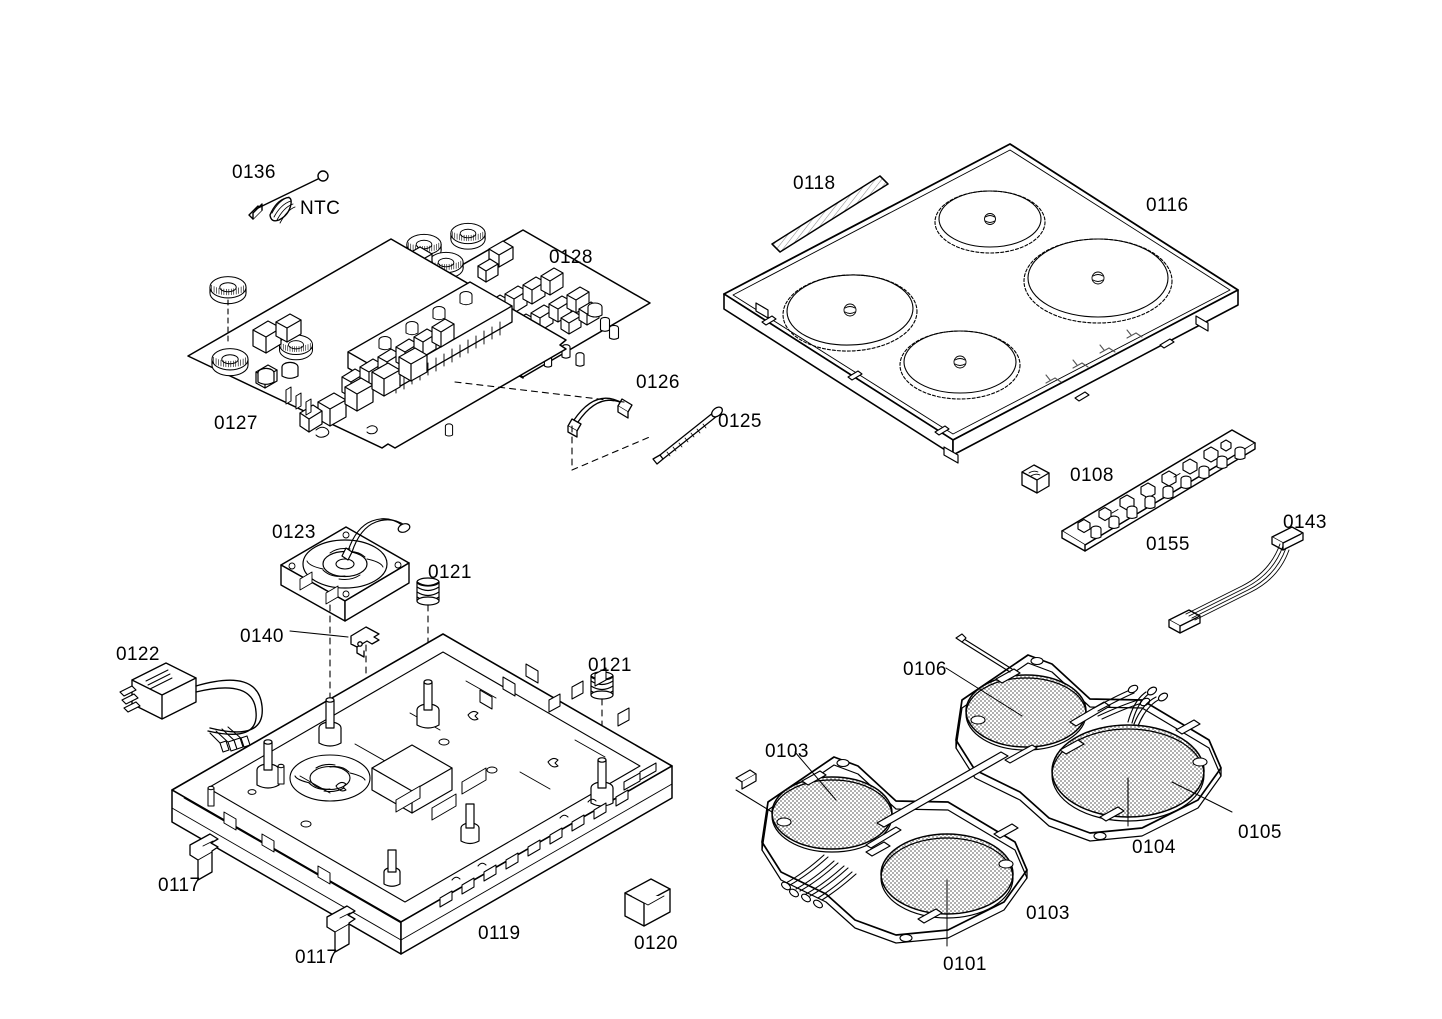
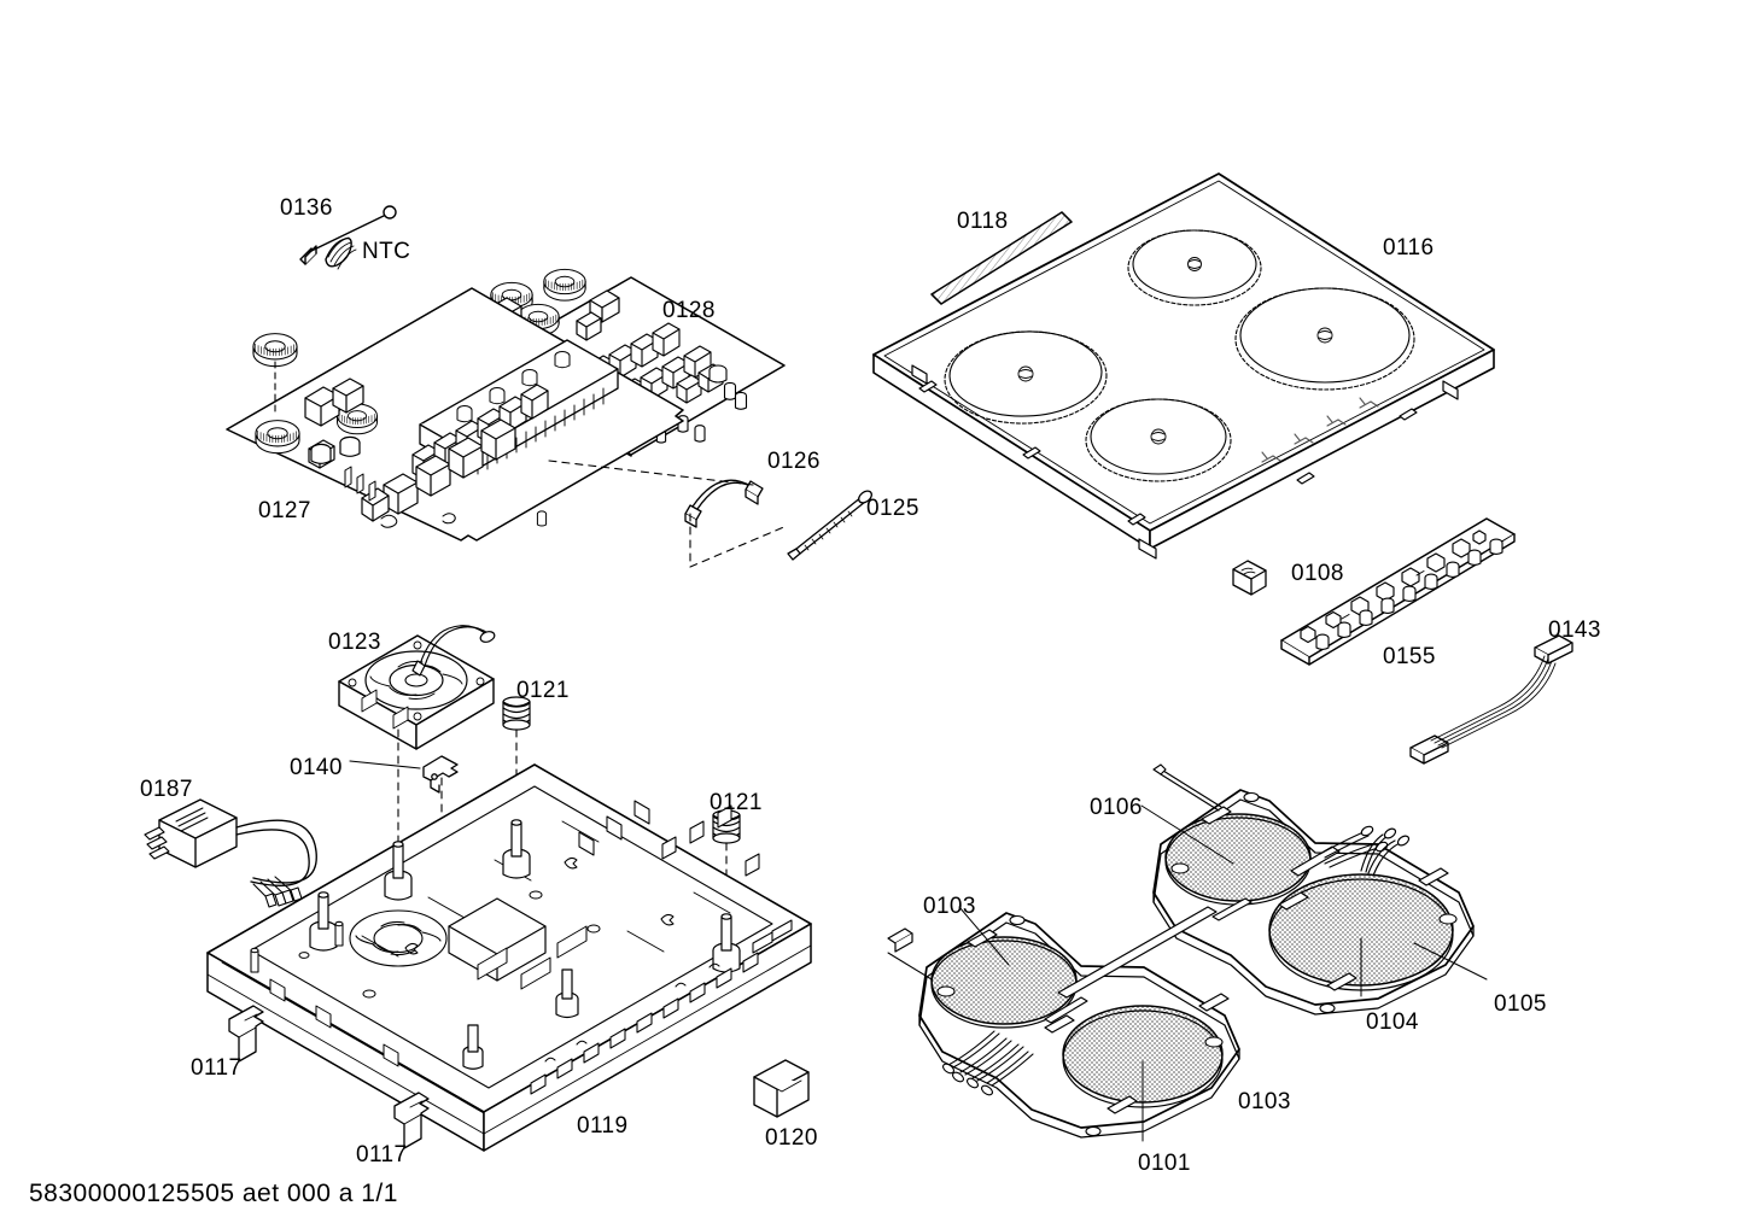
  0136
  NTC
  0128
  0127
  0126
  0125
  0118
  0116
  0108
  0155
  0143
  0123
  0121
  0121
  0140
- 0122
+ 0187
  0117
  0117
  0119
  0120
  0106
  0104
  0105
  0103
  0103
  0101
+ 58300000125505 aet 000 a 1/1
